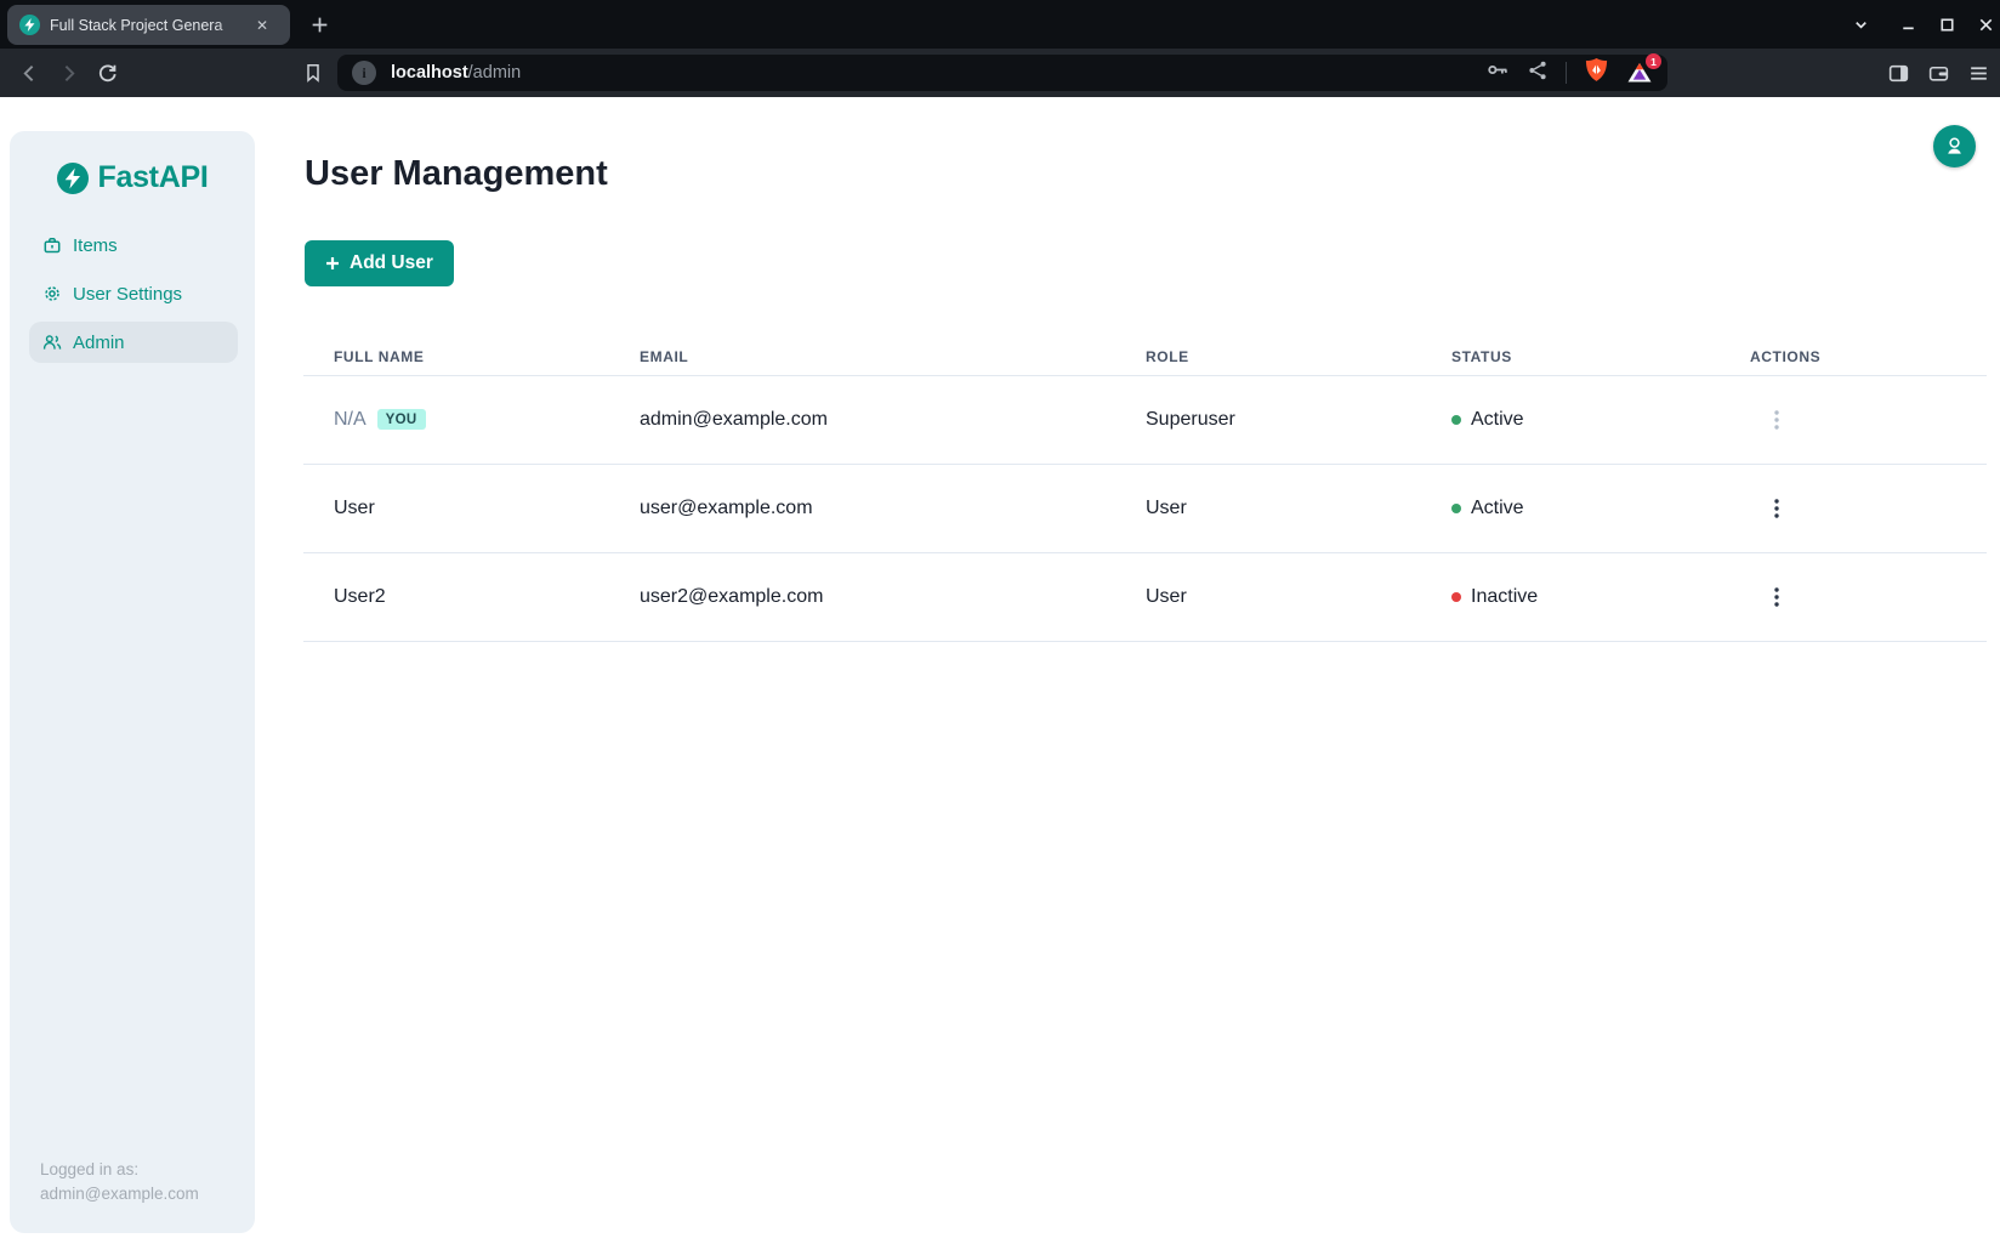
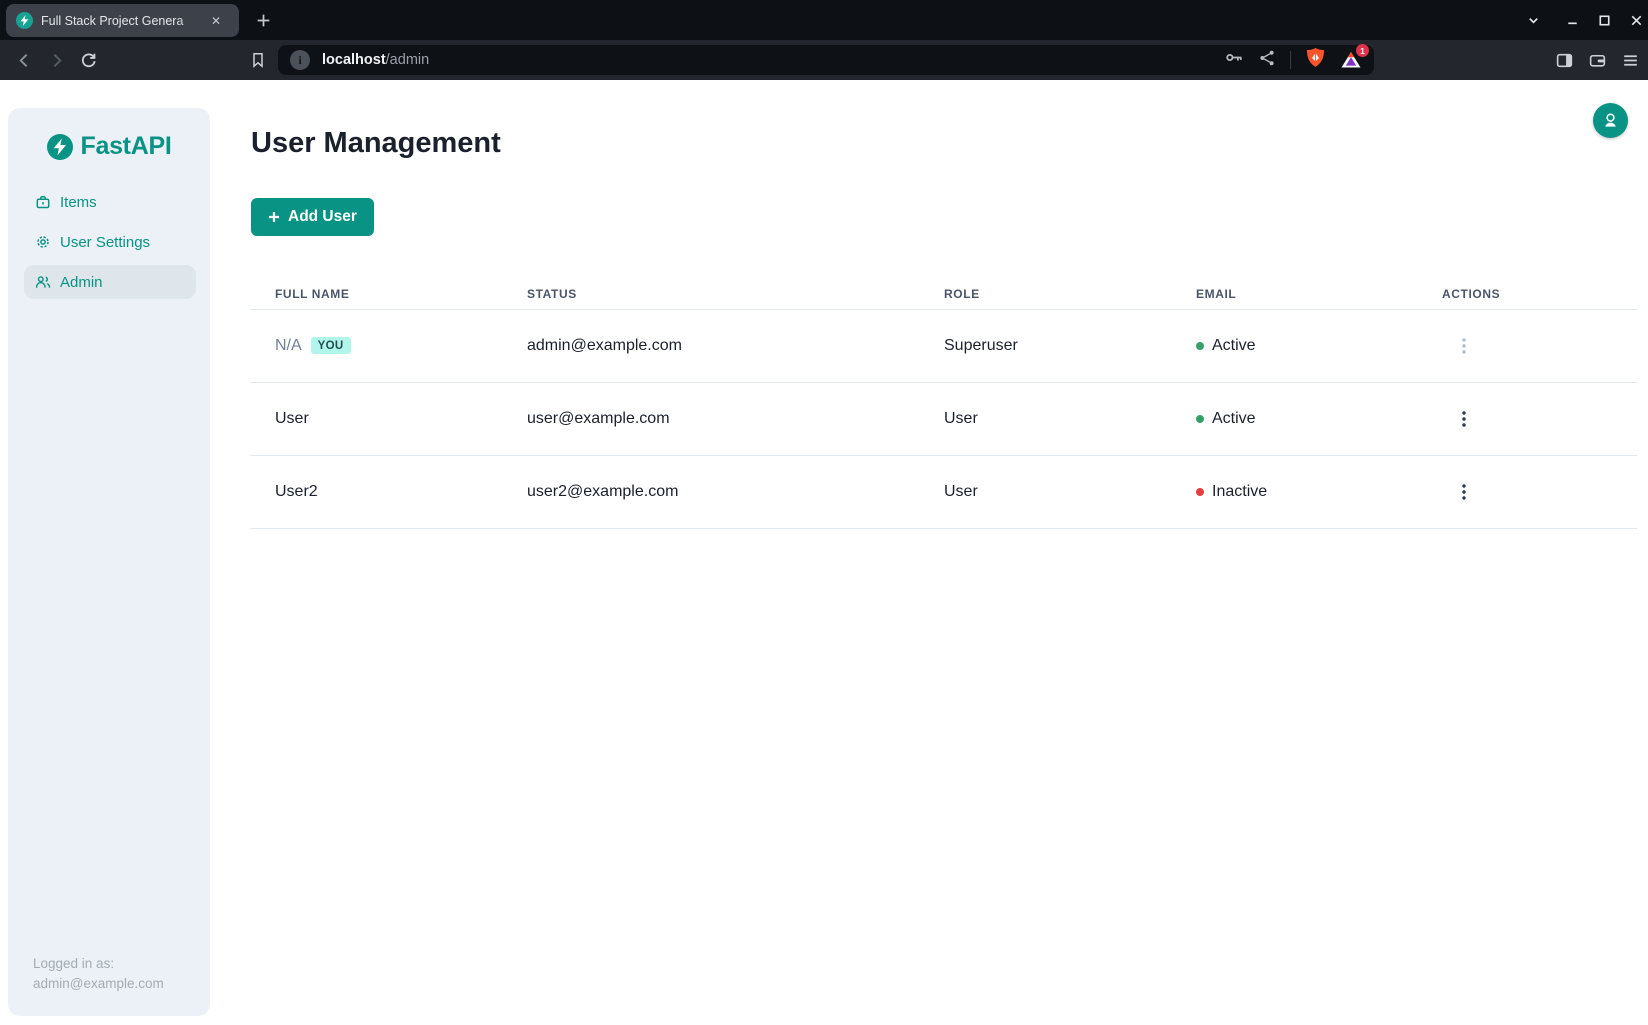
  Full Stack Project Gener
  ✕
  i
  localhost/admin
  1
  FastAPI
  Items
  User Settings
  Admin
  Logged in as:
  admin@example.com
  User Management
  Add User
  FULL NAME
- EMAIL
+ STATUS
  ROLE
- STATUS
+ EMAIL
  ACTIONS
  N/A YOU
  admin@example.com
  Superuser
  Active
  User
  user@example.com
  User
  Active
  User2
  user2@example.com
  User
  Inactive
